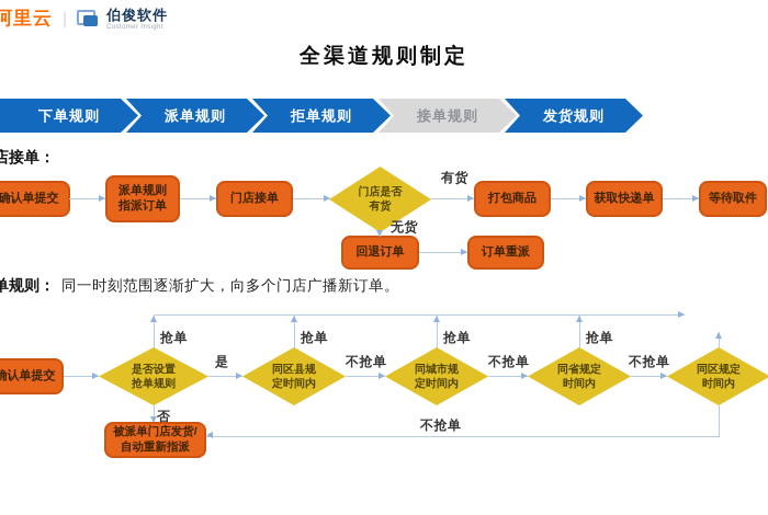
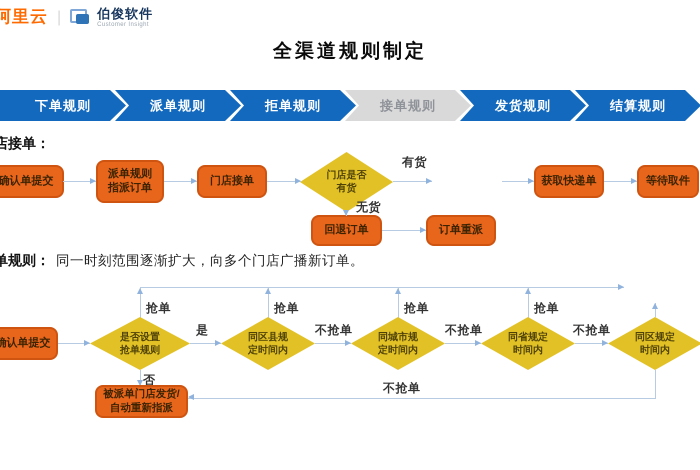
  阿里云
  |
  伯俊软件
  全渠道规则制定
  下单规则
  派单规则
  拒单规则
  接单规则
  发货规则
+ 结算规则
  店接单：
  确认单提交
  派单规则
  指派订单
  门店接单
  门店是否
  有货
- 打包商品
  获取快递单
  等待取件
  回退订单
  订单重派
  有货
  无货
  单规则： 同一时刻范围逐渐扩大，向多个门店广播新订单。
  抢单
  抢单
  抢单
  抢单
  确认单提交
  是否设置
  抢单规则
  同区县规
  定时间内
  同城市规
  定时间内
  同省规定
  时间内
  同区规定
  时间内
  是
  不抢单
  不抢单
  不抢单
  否
  被派单门店发货/
  自动重新指派
  不抢单
